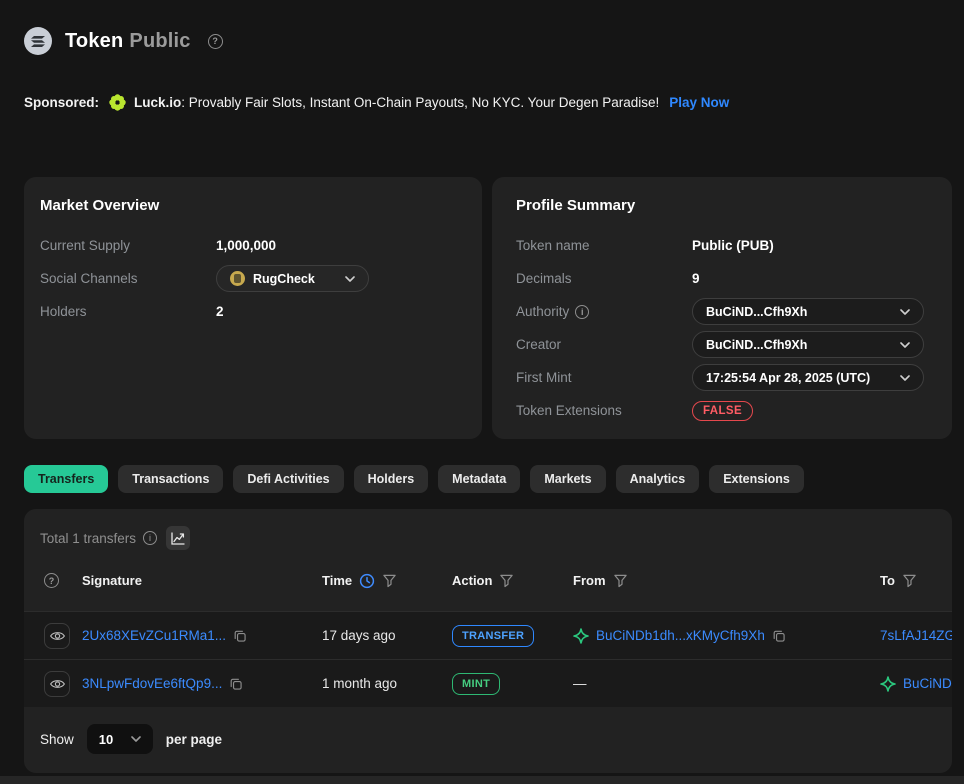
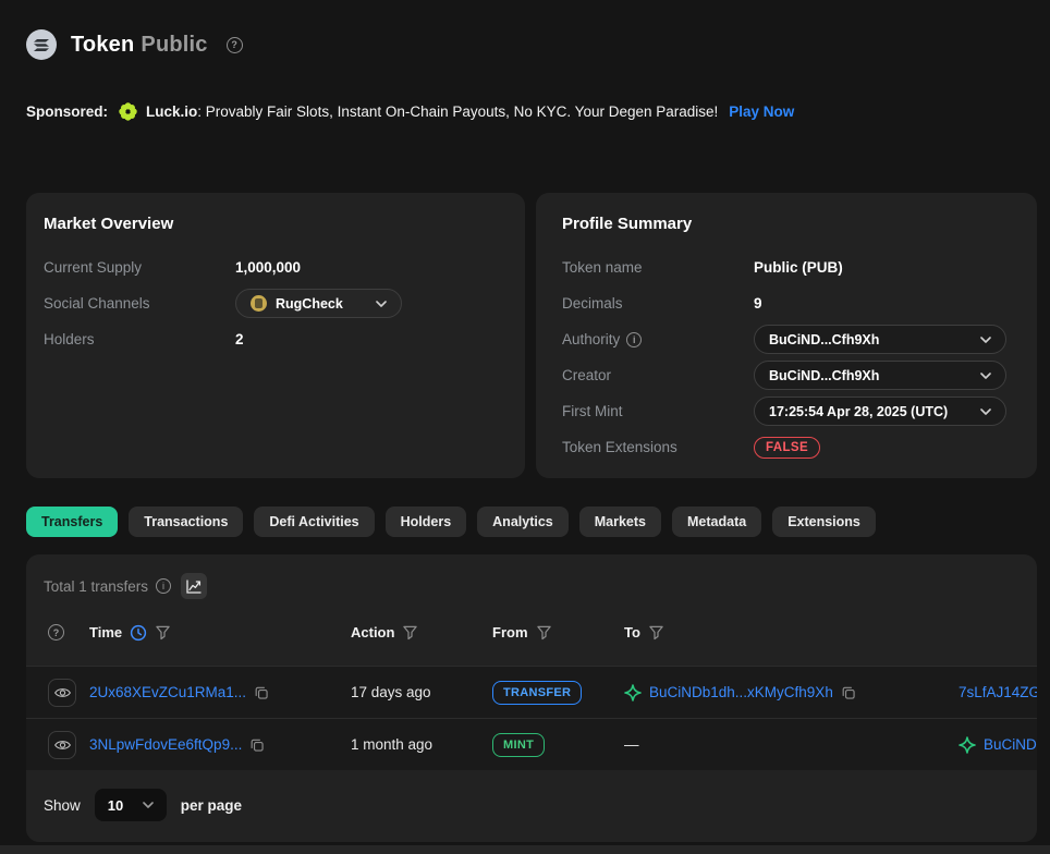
  Token Public
  ?
  Sponsored:
  Luck.io: Provably Fair Slots, Instant On-Chain Payouts, No KYC. Your Degen Paradise!
  Play Now
  Market Overview
  Current Supply
  1,000,000
  Social Channels
  RugCheck
  Holders
  2
  Profile Summary
  Token name
  Public (PUB)
  Decimals
  9
  Authority
  i
  BuCiND...Cfh9Xh
  Creator
  BuCiND...Cfh9Xh
  First Mint
  17:25:54 Apr 28, 2025 (UTC)
  Token Extensions
  FALSE
  Transfers
  Transactions
  Defi Activities
  Holders
- Metadata
+ Analytics
  Markets
- Analytics
+ Metadata
  Extensions
  Total 1 transfers
  i
  ?
- Signature
  Time
  Action
  From
  To
  2Ux68XEvZCu1RMa1...
  17 days ago
  TRANSFER
  BuCiNDb1dh...xKMyCfh9Xh
  7sLfAJ14ZG
  3NLpwFdovEe6ftQp9...
  1 month ago
  MINT
  —
  Show
  10
  per page
